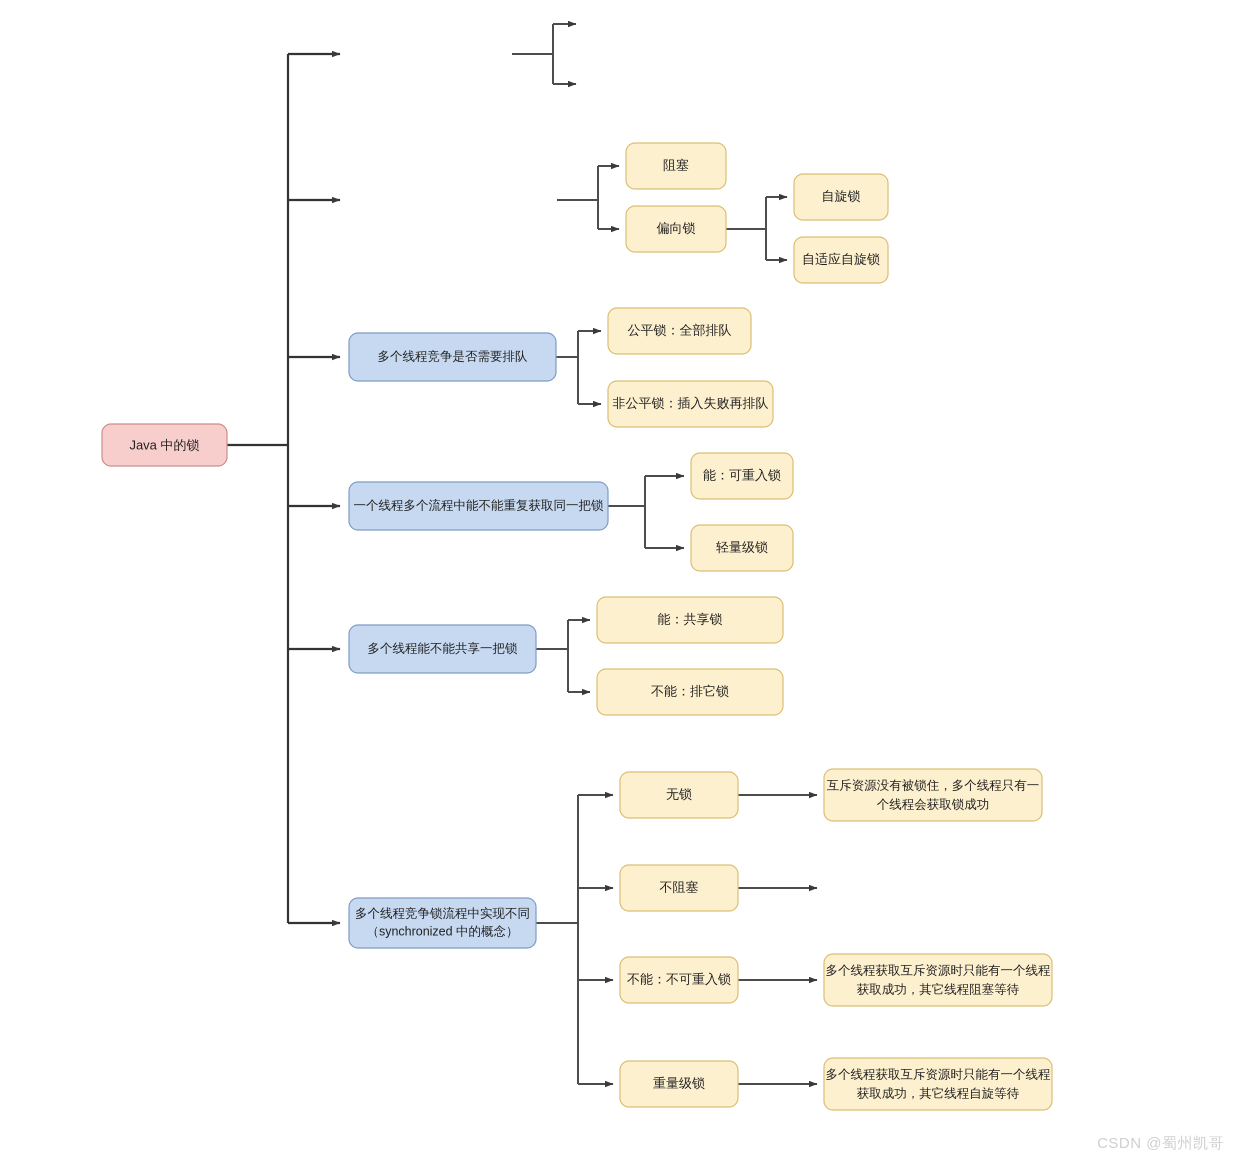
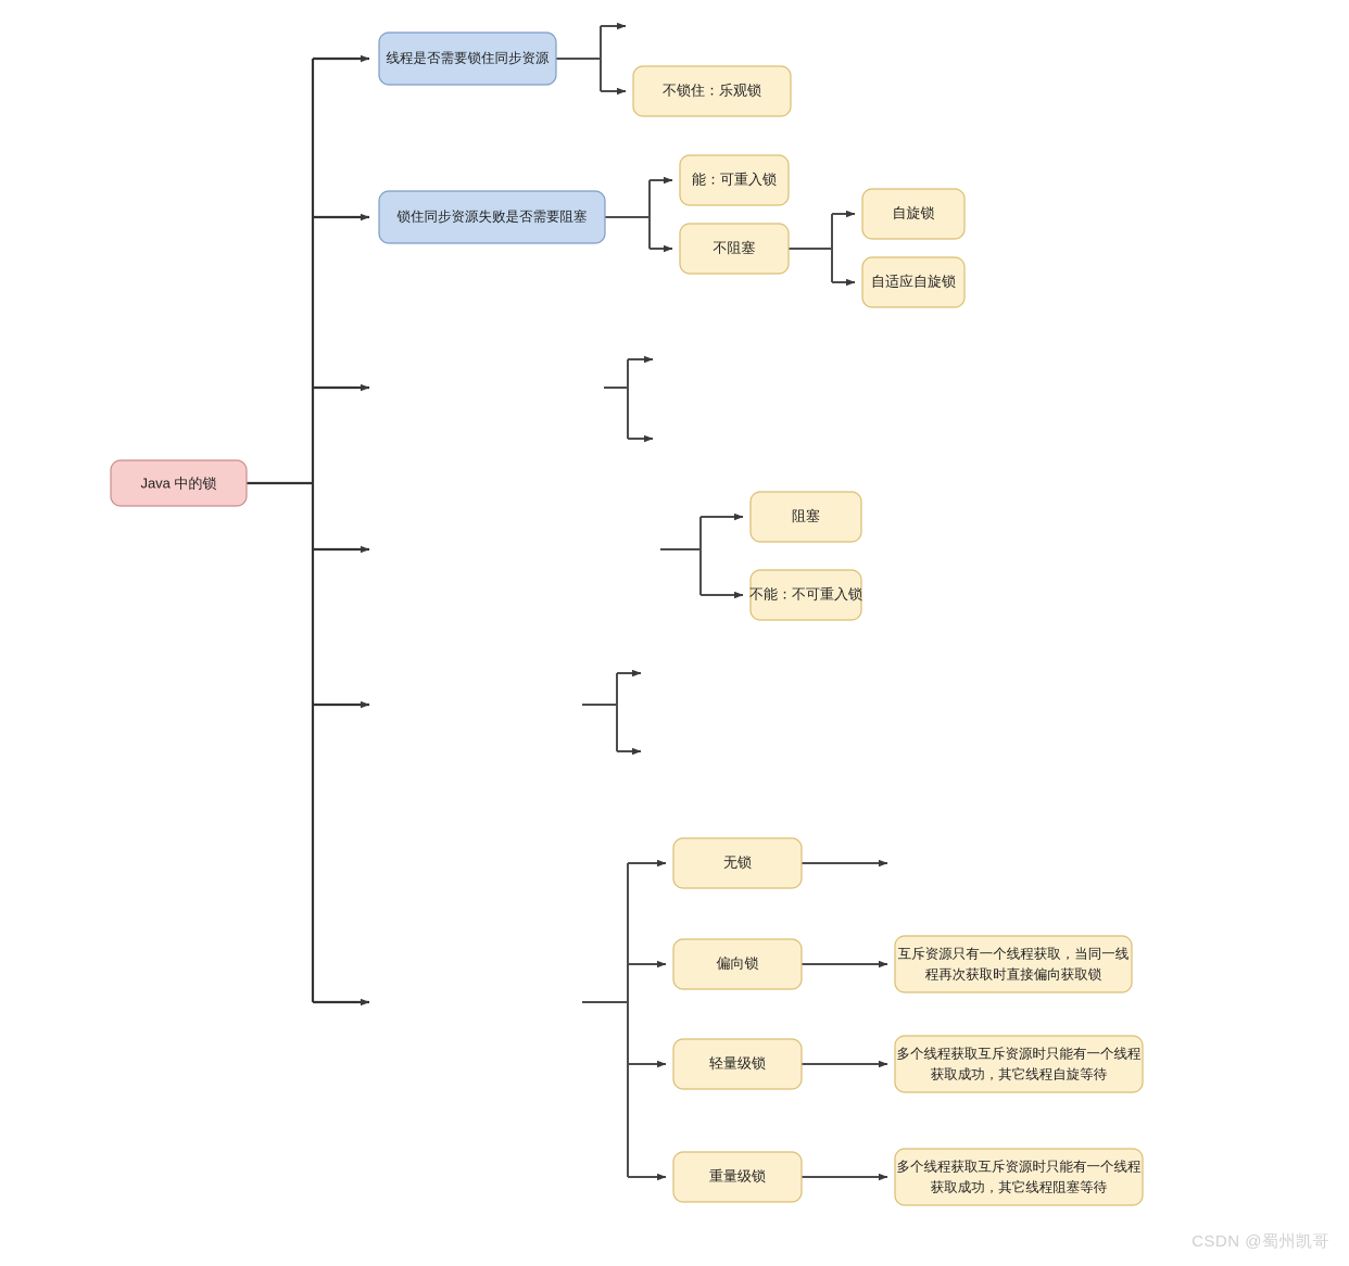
  Java 中的锁
+ 线程是否需要锁住同步资源
+ 不锁住：乐观锁
+ 锁住同步资源失败是否需要阻塞
- 阻塞
+ 能：可重入锁
- 偏向锁
+ 不阻塞
  自旋锁
  自适应自旋锁
- 多个线程竞争是否需要排队
- 公平锁：全部排队
- 非公平锁：插入失败再排队
- 一个线程多个流程中能不能重复获取同一把锁
- 能：可重入锁
+ 阻塞
- 轻量级锁
+ 不能：不可重入锁
- 多个线程能不能共享一把锁
- 能：共享锁
- 不能：排它锁
- 多个线程竞争锁流程中实现不同
- （synchronized 中的概念）
  无锁
- 互斥资源没有被锁住，多个线程只有一
- 个线程会获取锁成功
- 不阻塞
+ 偏向锁
+ 互斥资源只有一个线程获取，当同一线
+ 程再次获取时直接偏向获取锁
- 不能：不可重入锁
+ 轻量级锁
  多个线程获取互斥资源时只能有一个线程
- 获取成功，其它线程阻塞等待
+ 获取成功，其它线程自旋等待
  重量级锁
  多个线程获取互斥资源时只能有一个线程
- 获取成功，其它线程自旋等待
+ 获取成功，其它线程阻塞等待
  CSDN @蜀州凯哥
